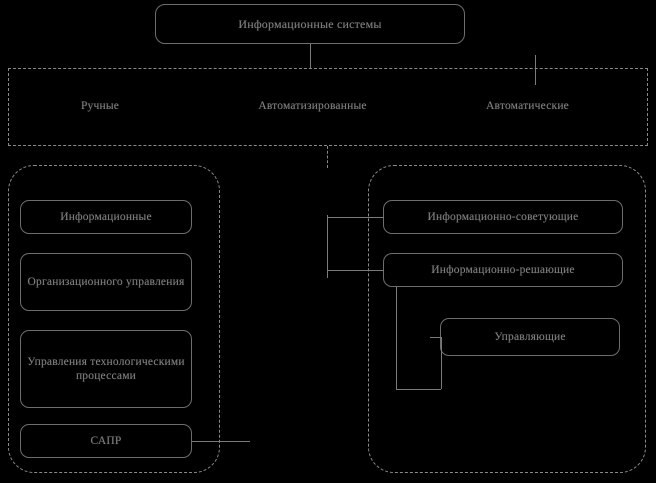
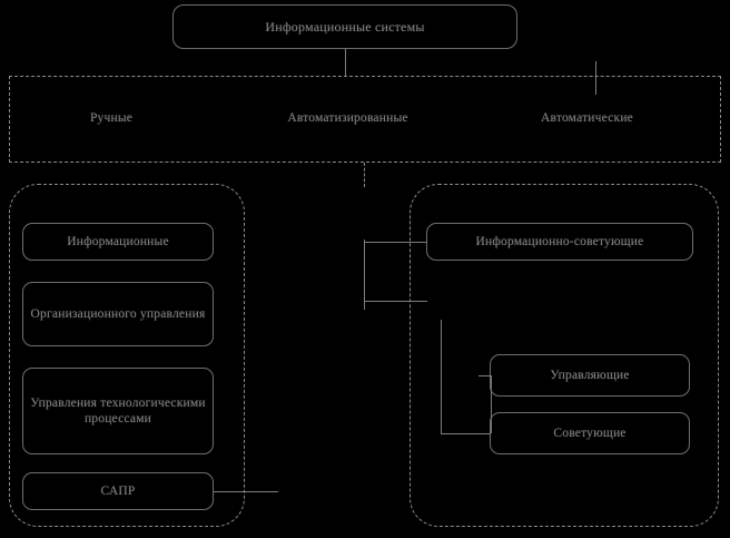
  Информационные системы
  Ручные
  Автоматизированные
  Автоматические
  Информационные
  Организационного управления
  Управления технологическими процессами
  САПР
  Информационно-советующие
- Информационно-решающие
  Управляющие
+ Советующие
